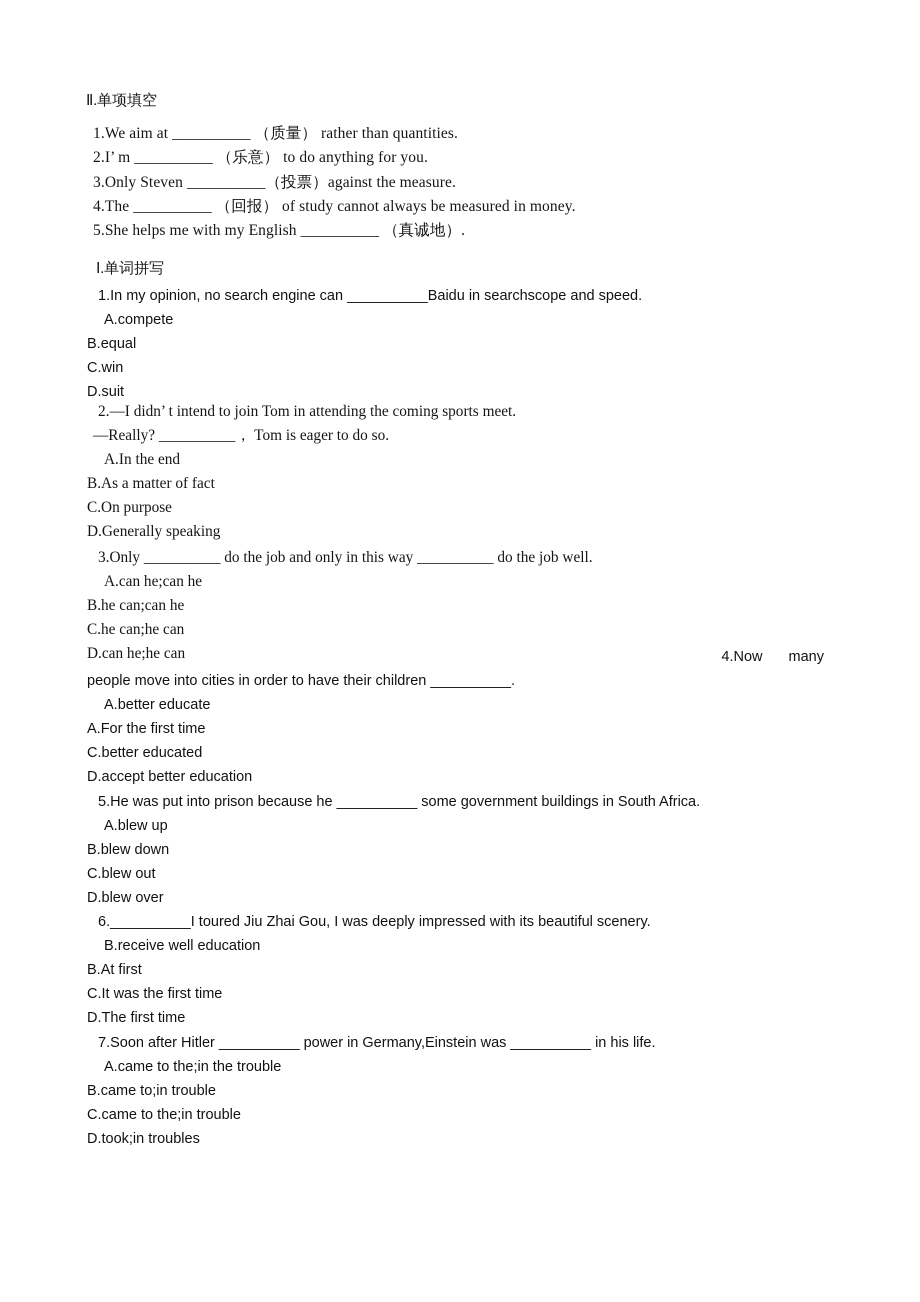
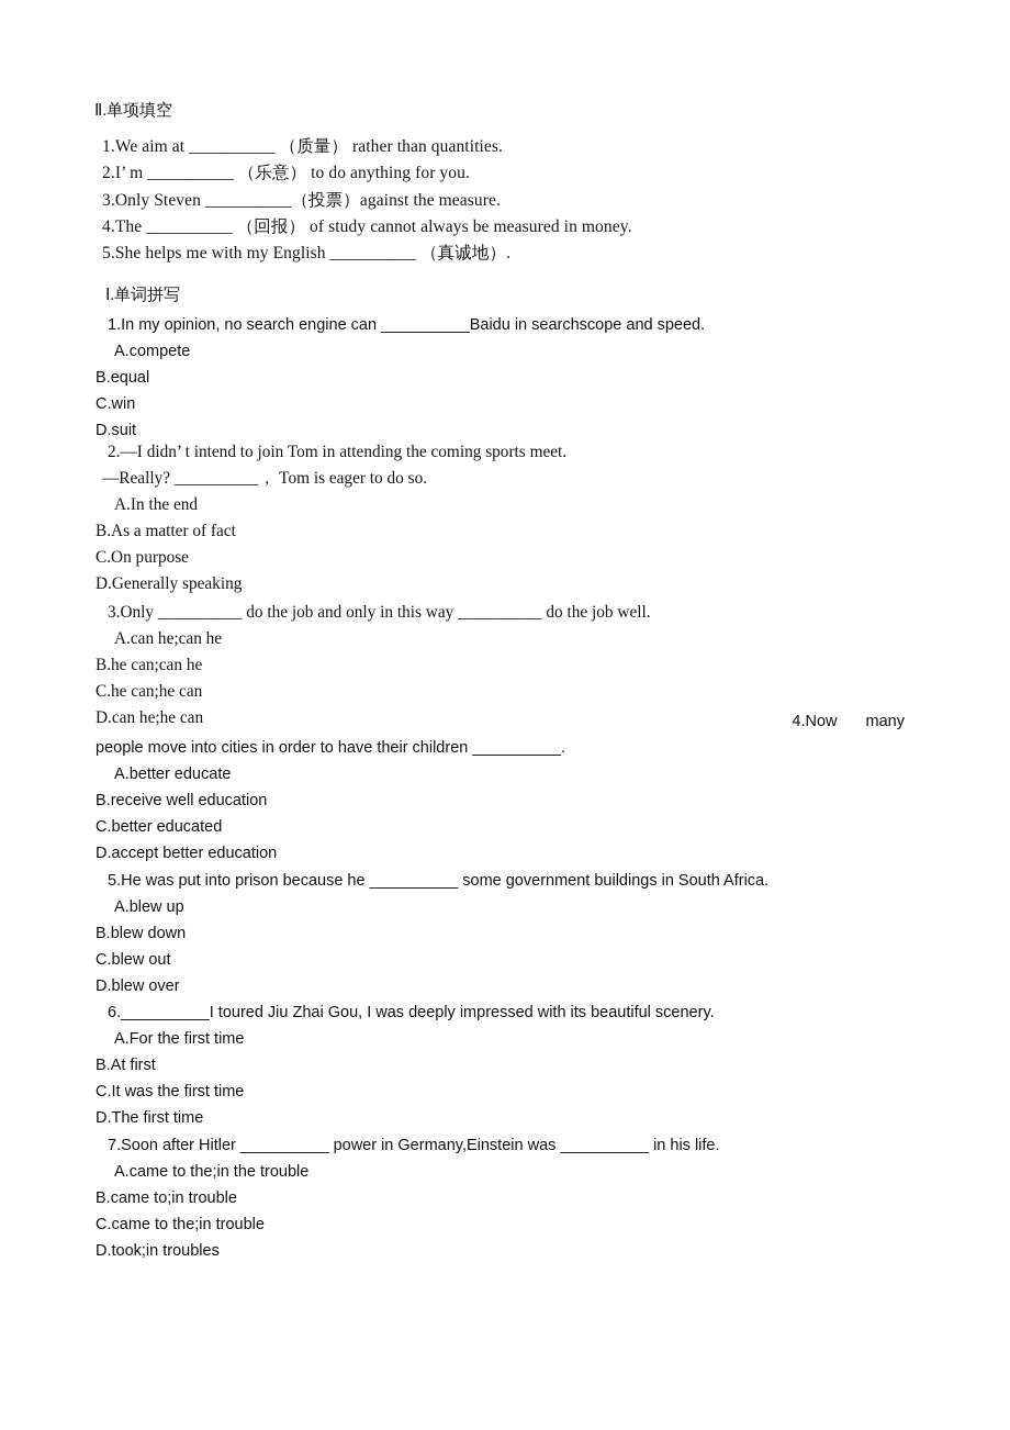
  Ⅱ.单项填空
  1.We aim at __________ （质量） rather than quantities.
  2.I’ m __________ （乐意） to do anything for you.
  3.Only Steven __________（投票）against the measure.
  4.The __________ （回报） of study cannot always be measured in money.
  5.She helps me with my English __________ （真诚地）.
  Ⅰ.单词拼写
  1.In my opinion, no search engine can __________Baidu in searchscope and speed.
  A.compete
  B.equal
  C.win
  D.suit
  2.—I didn’ t intend to join Tom in attending the coming sports meet.
  —Really? __________， Tom is eager to do so.
  A.In the end
  B.As a matter of fact
  C.On purpose
  D.Generally speaking
  3.Only __________ do the job and only in this way __________ do the job well.
  A.can he;can he
  B.he can;can he
  C.he can;he can
  D.can he;he can
  4.Now many
  people move into cities in order to have their children __________.
  A.better educate
- A.For the first time
+ B.receive well education
  C.better educated
  D.accept better education
  5.He was put into prison because he __________ some government buildings in South Africa.
  A.blew up
  B.blew down
  C.blew out
  D.blew over
  6.__________I toured Jiu Zhai Gou, I was deeply impressed with its beautiful scenery.
- B.receive well education
+ A.For the first time
  B.At first
  C.It was the first time
  D.The first time
  7.Soon after Hitler __________ power in Germany,Einstein was __________ in his life.
  A.came to the;in the trouble
  B.came to;in trouble
  C.came to the;in trouble
  D.took;in troubles
